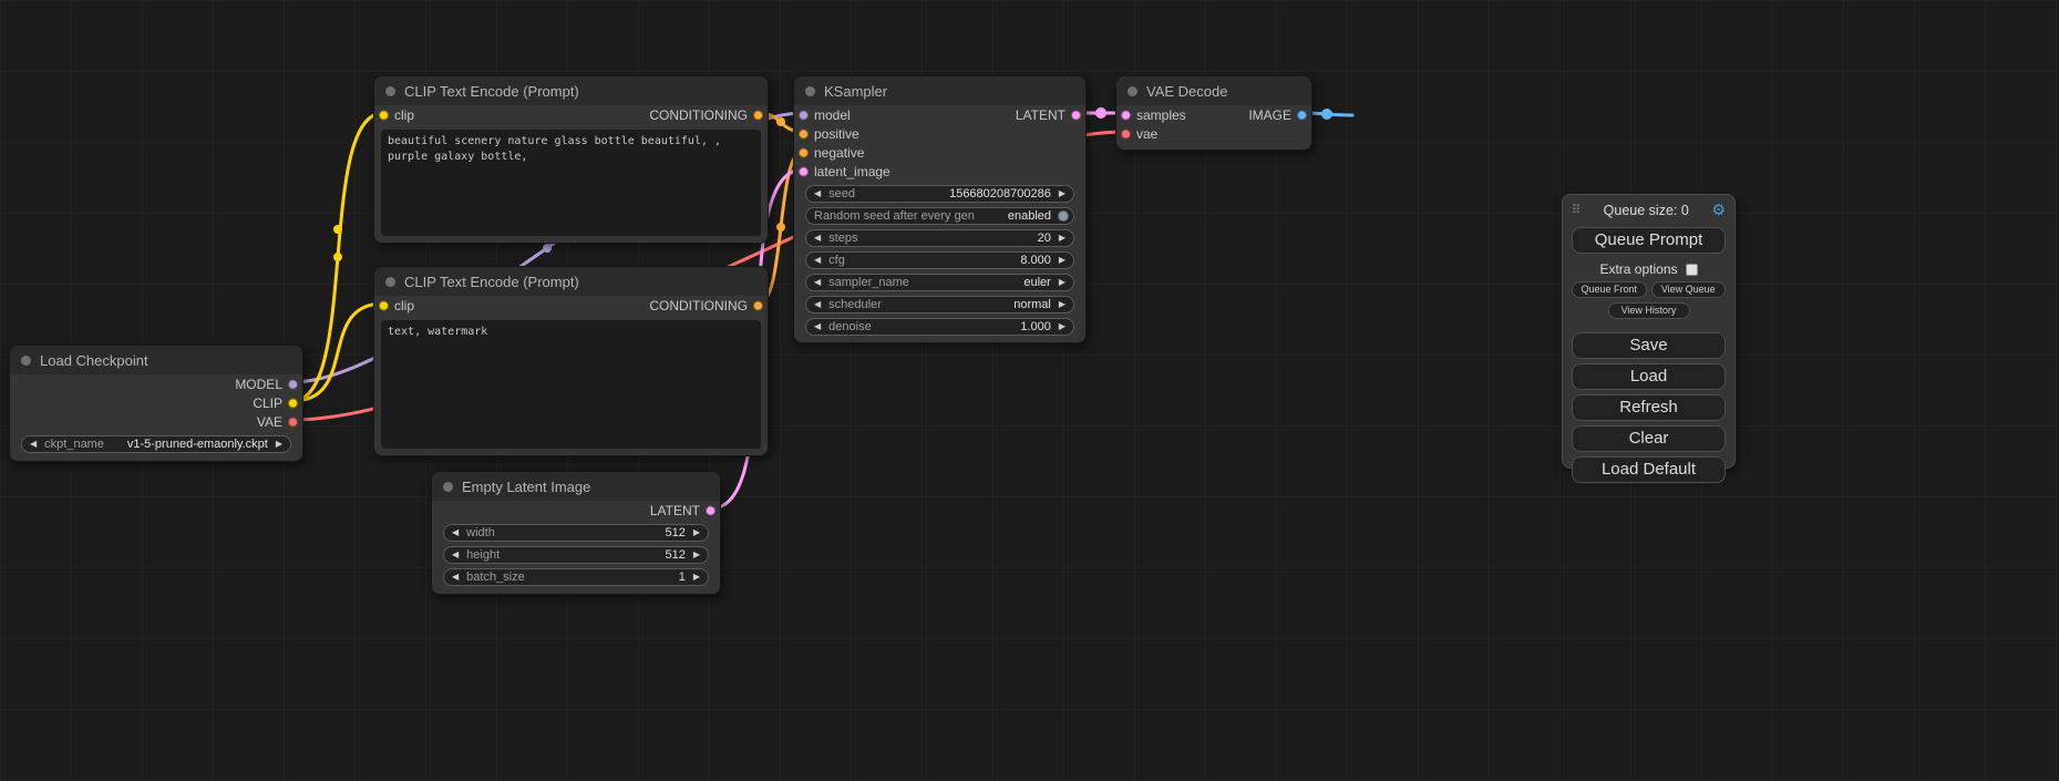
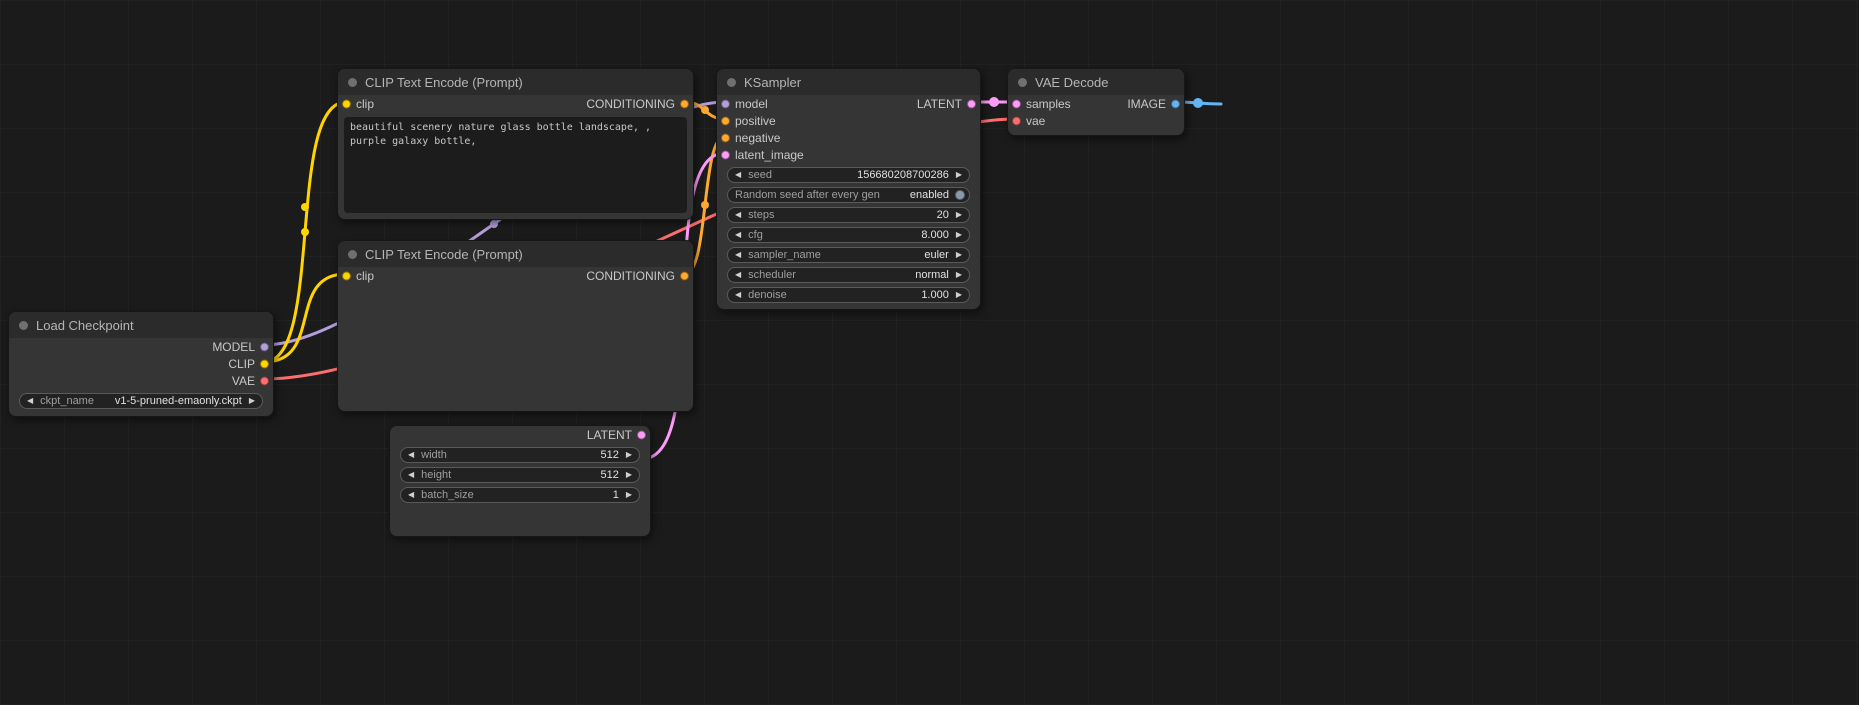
  Load Checkpoint
  MODEL
  CLIP
  VAE
  ◀
  ckpt_name
  v1-5-pruned-emaonly.ckpt
  ▶
  CLIP Text Encode (Prompt)
  clip
  CONDITIONING
- beautiful scenery nature glass bottle beautiful, , purple galaxy bottle,
+ beautiful scenery nature glass bottle landscape, , purple galaxy bottle,
  CLIP Text Encode (Prompt)
  clip
  CONDITIONING
- text, watermark
- Empty Latent Image
  LATENT
  ◀
  width
  512
  ▶
  ◀
  height
  512
  ▶
  ◀
  batch_size
  1
  ▶
  KSampler
  model
  LATENT
  positive
  negative
  latent_image
  ◀
  seed
  156680208700286
  ▶
  Random seed after every gen
  enabled
  ◀
  steps
  20
  ▶
  ◀
  cfg
  8.000
  ▶
  ◀
  sampler_name
  euler
  ▶
  ◀
  scheduler
  normal
  ▶
  ◀
  denoise
  1.000
  ▶
  VAE Decode
  samples
  IMAGE
  vae
- ⠿
- Queue size: 0
- ⚙
- Queue Prompt
- Extra options
- Queue Front
- View Queue
- View History
- Save
- Load
- Refresh
- Clear
- Load Default
